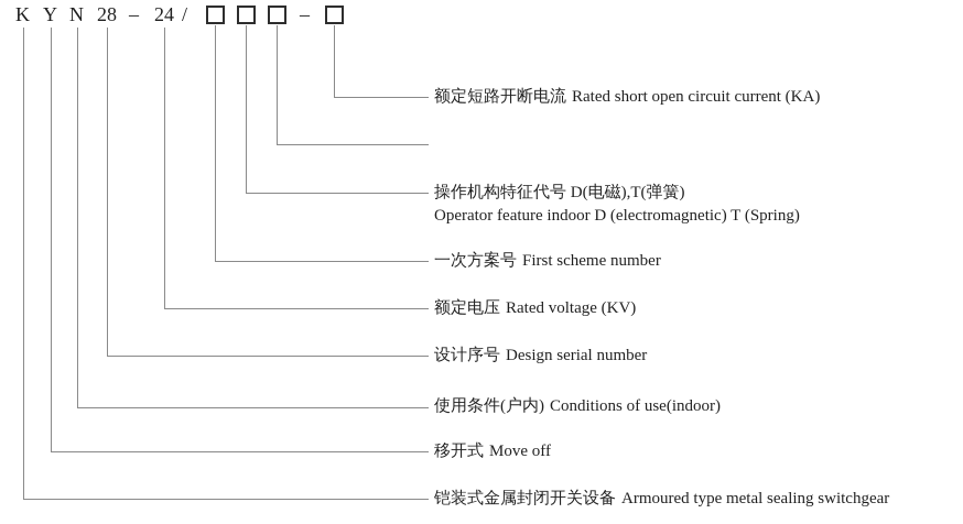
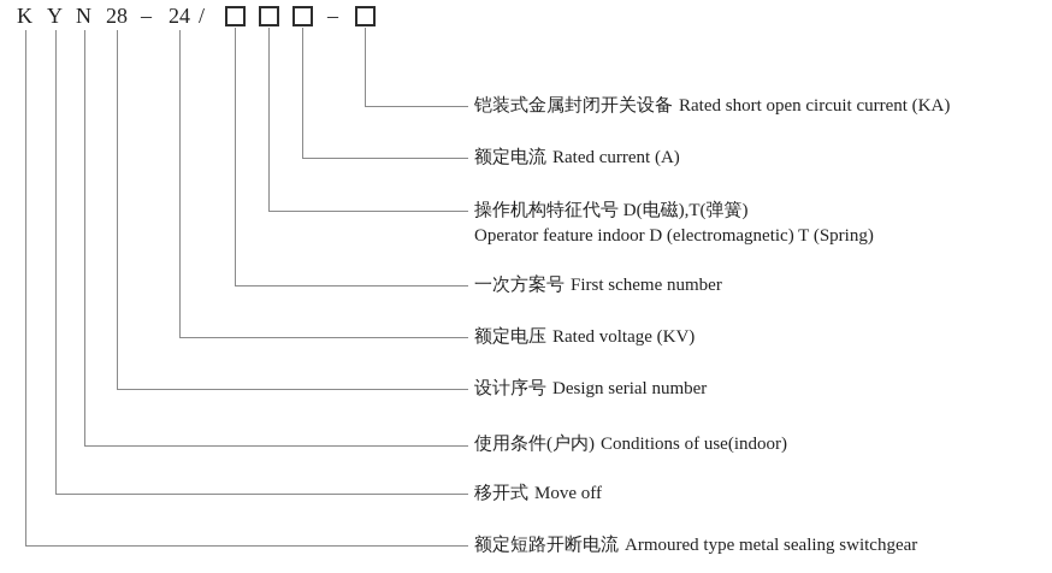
  K
  Y
  N
  28
  –
  24
  /
  –
- 额定短路开断电流 Rated short open circuit current (KA)
+ 铠装式金属封闭开关设备 Rated short open circuit current (KA)
+ 额定电流 Rated current (A)
  操作机构特征代号 D(电磁),T(弹簧)
  Operator feature indoor D (electromagnetic) T (Spring)
  一次方案号 First scheme number
  额定电压 Rated voltage (KV)
  设计序号 Design serial number
  使用条件(户内) Conditions of use(indoor)
  移开式 Move off
- 铠装式金属封闭开关设备 Armoured type metal sealing switchgear
+ 额定短路开断电流 Armoured type metal sealing switchgear
